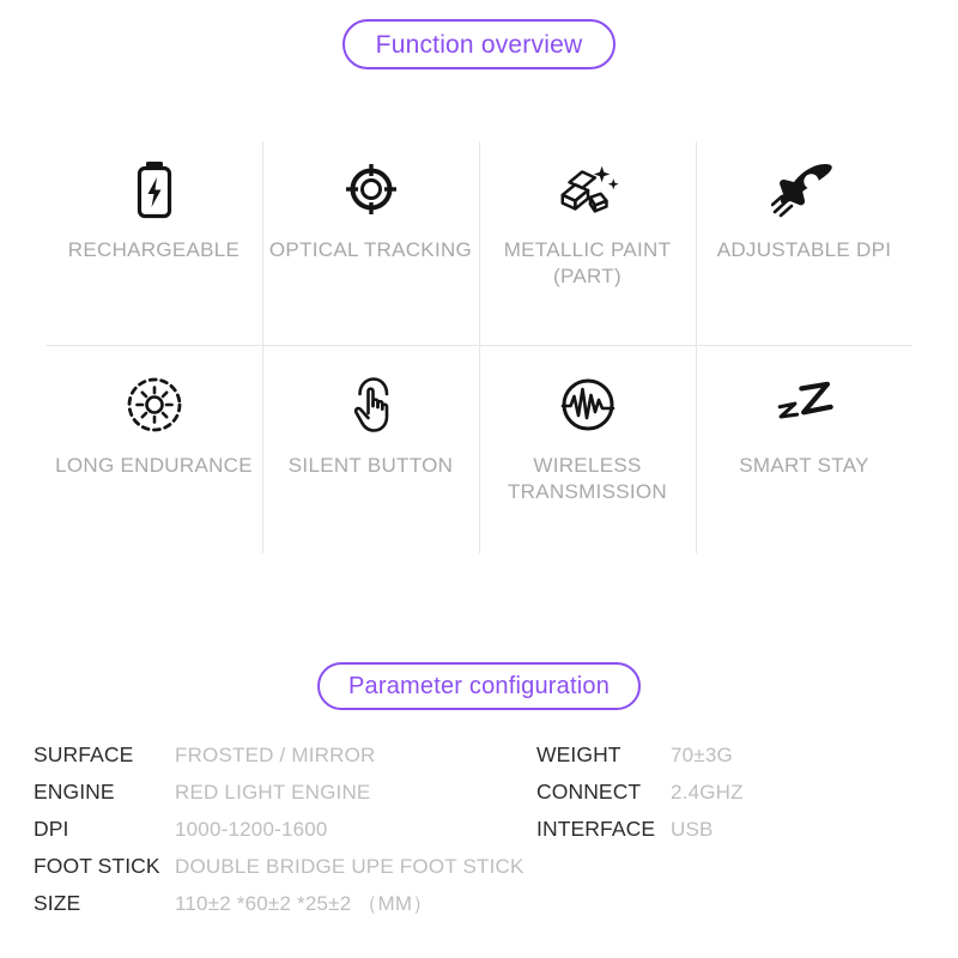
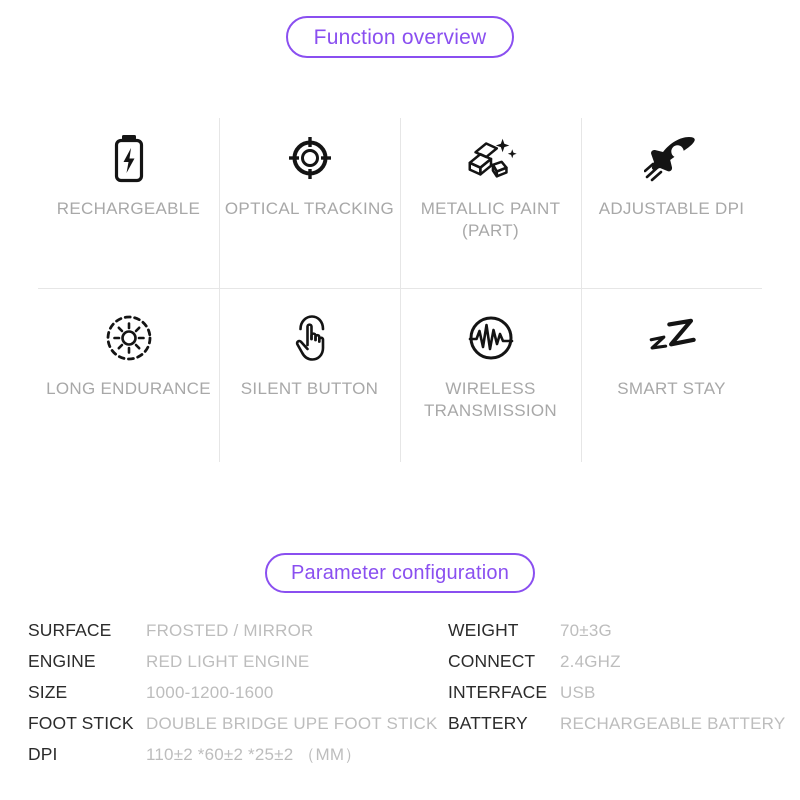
  Function overview
  RECHARGEABLE
  OPTICAL TRACKING
  METALLIC PAINT
  (PART)
  ADJUSTABLE DPI
  LONG ENDURANCE
  SILENT BUTTON
  WIRELESS
  TRANSMISSION
  SMART STAY
  Parameter configuration
  SURFACE
  FROSTED / MIRROR
  ENGINE
  RED LIGHT ENGINE
- DPI
+ SIZE
  1000-1200-1600
  FOOT STICK
  DOUBLE BRIDGE UPE FOOT STICK
- SIZE
+ DPI
  110±2 *60±2 *25±2 （MM）
  WEIGHT
  70±3G
  CONNECT
  2.4GHZ
  INTERFACE
  USB
+ BATTERY
+ RECHARGEABLE BATTERY
